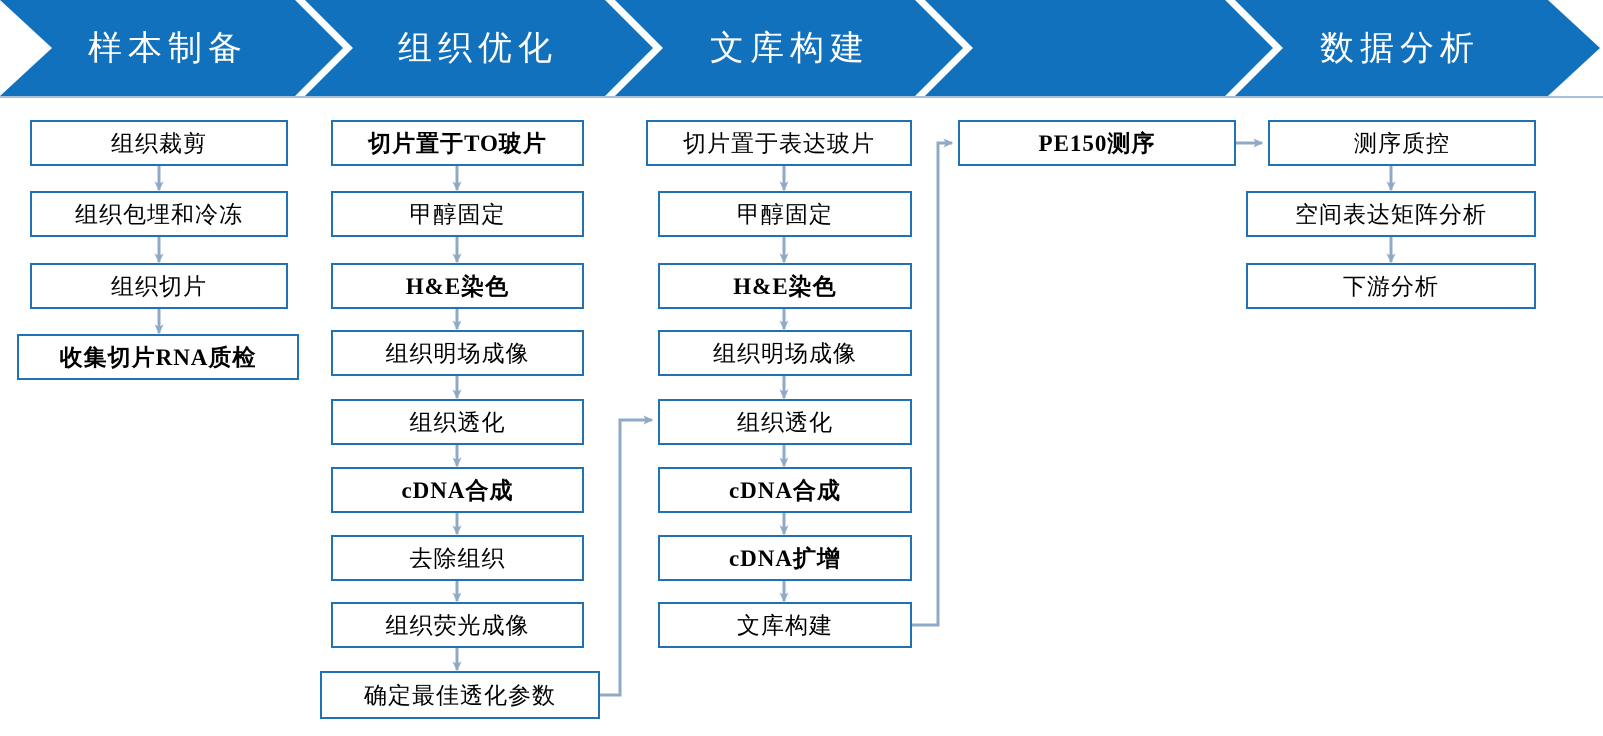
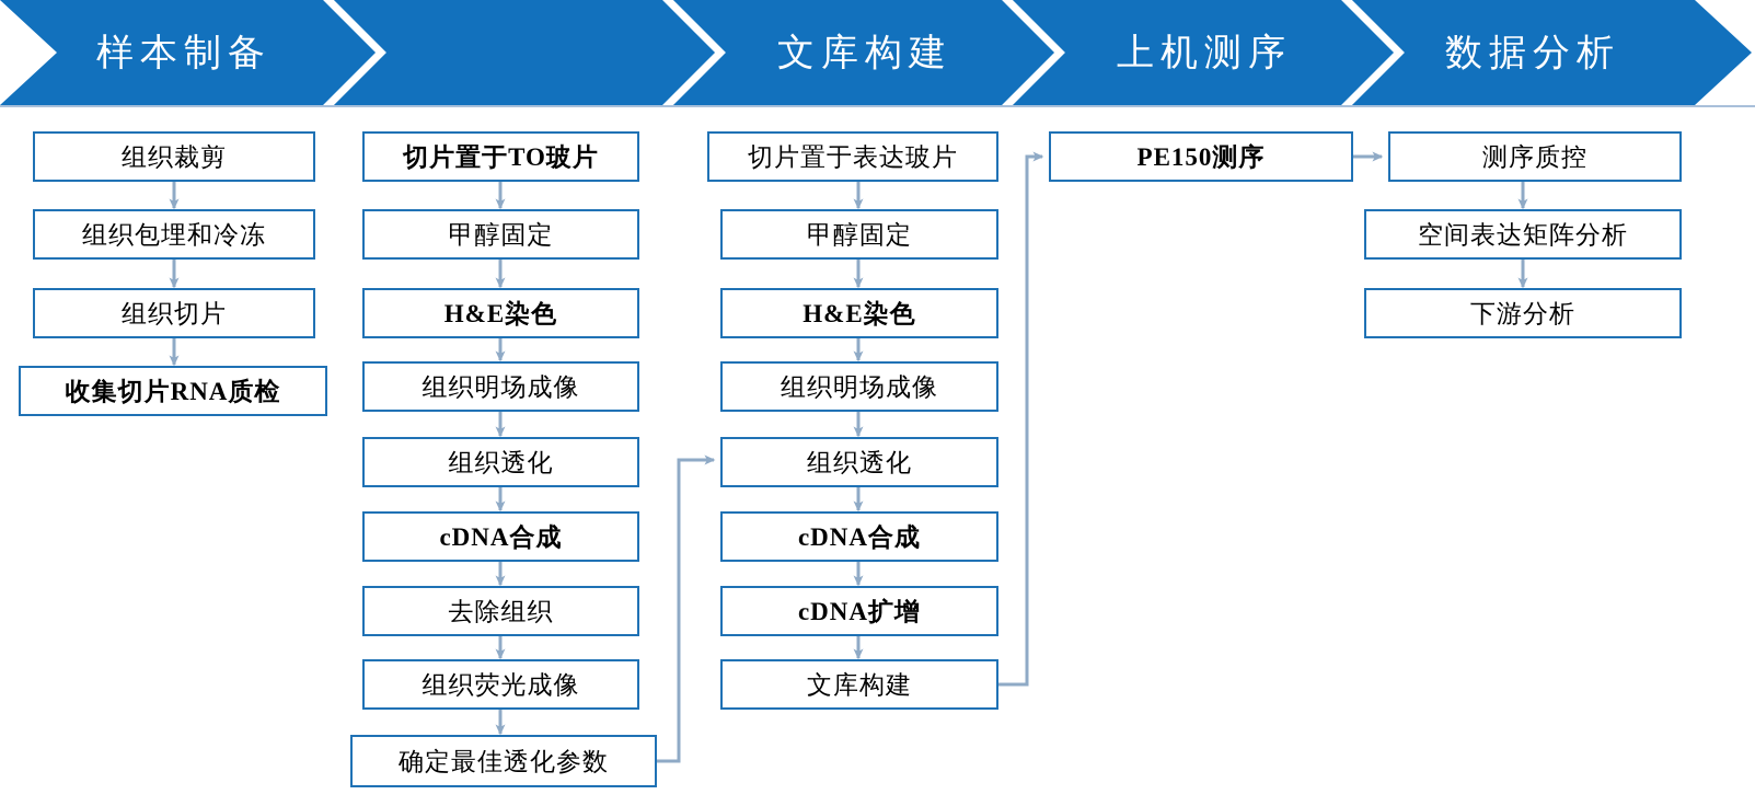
  样本制备
- 组织优化
  文库构建
+ 上机测序
  数据分析
  组织裁剪
  组织包埋和冷冻
  组织切片
  收集切片RNA质检
  切片置于TO玻片
  甲醇固定
  H&E染色
  组织明场成像
  组织透化
  cDNA合成
  去除组织
  组织荧光成像
  确定最佳透化参数
  切片置于表达玻片
  甲醇固定
  H&E染色
  组织明场成像
  组织透化
  cDNA合成
  cDNA扩增
  文库构建
  PE150测序
  测序质控
  空间表达矩阵分析
  下游分析
